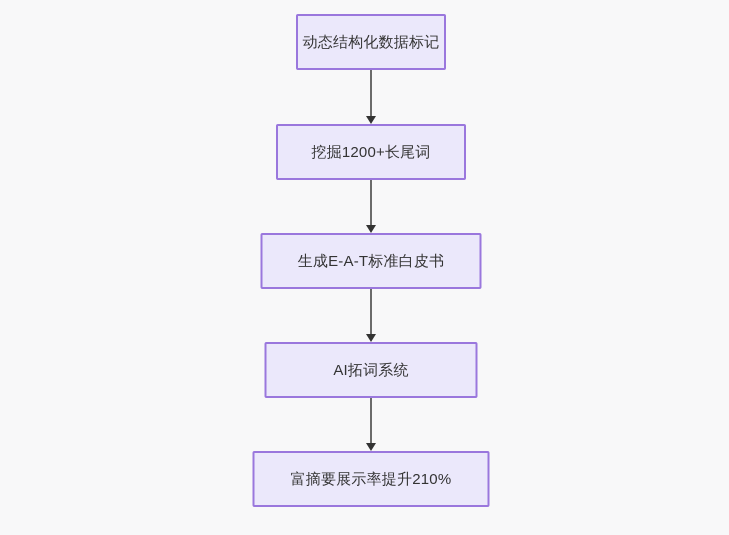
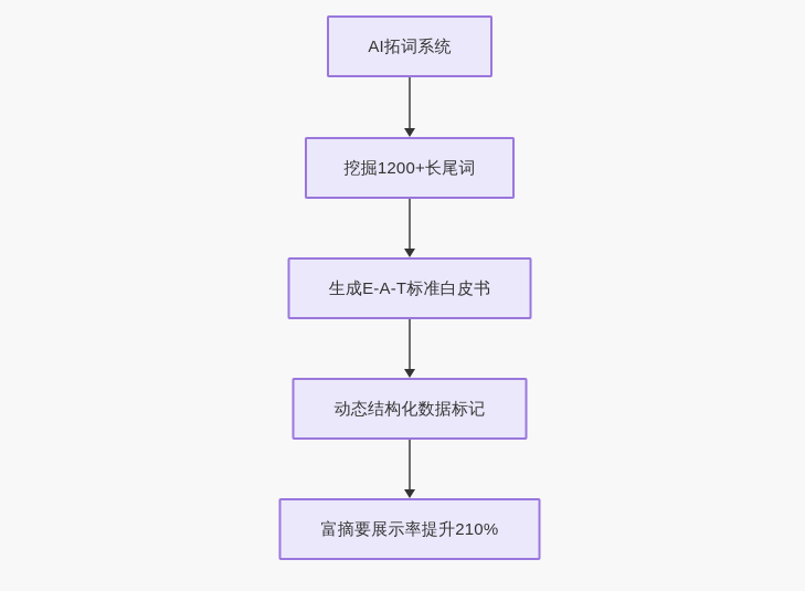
- 动态结构化数据标记
+ AI拓词系统
  挖掘1200+长尾词
  生成E-A-T标准白皮书
- AI拓词系统
+ 动态结构化数据标记
  富摘要展示率提升210%
